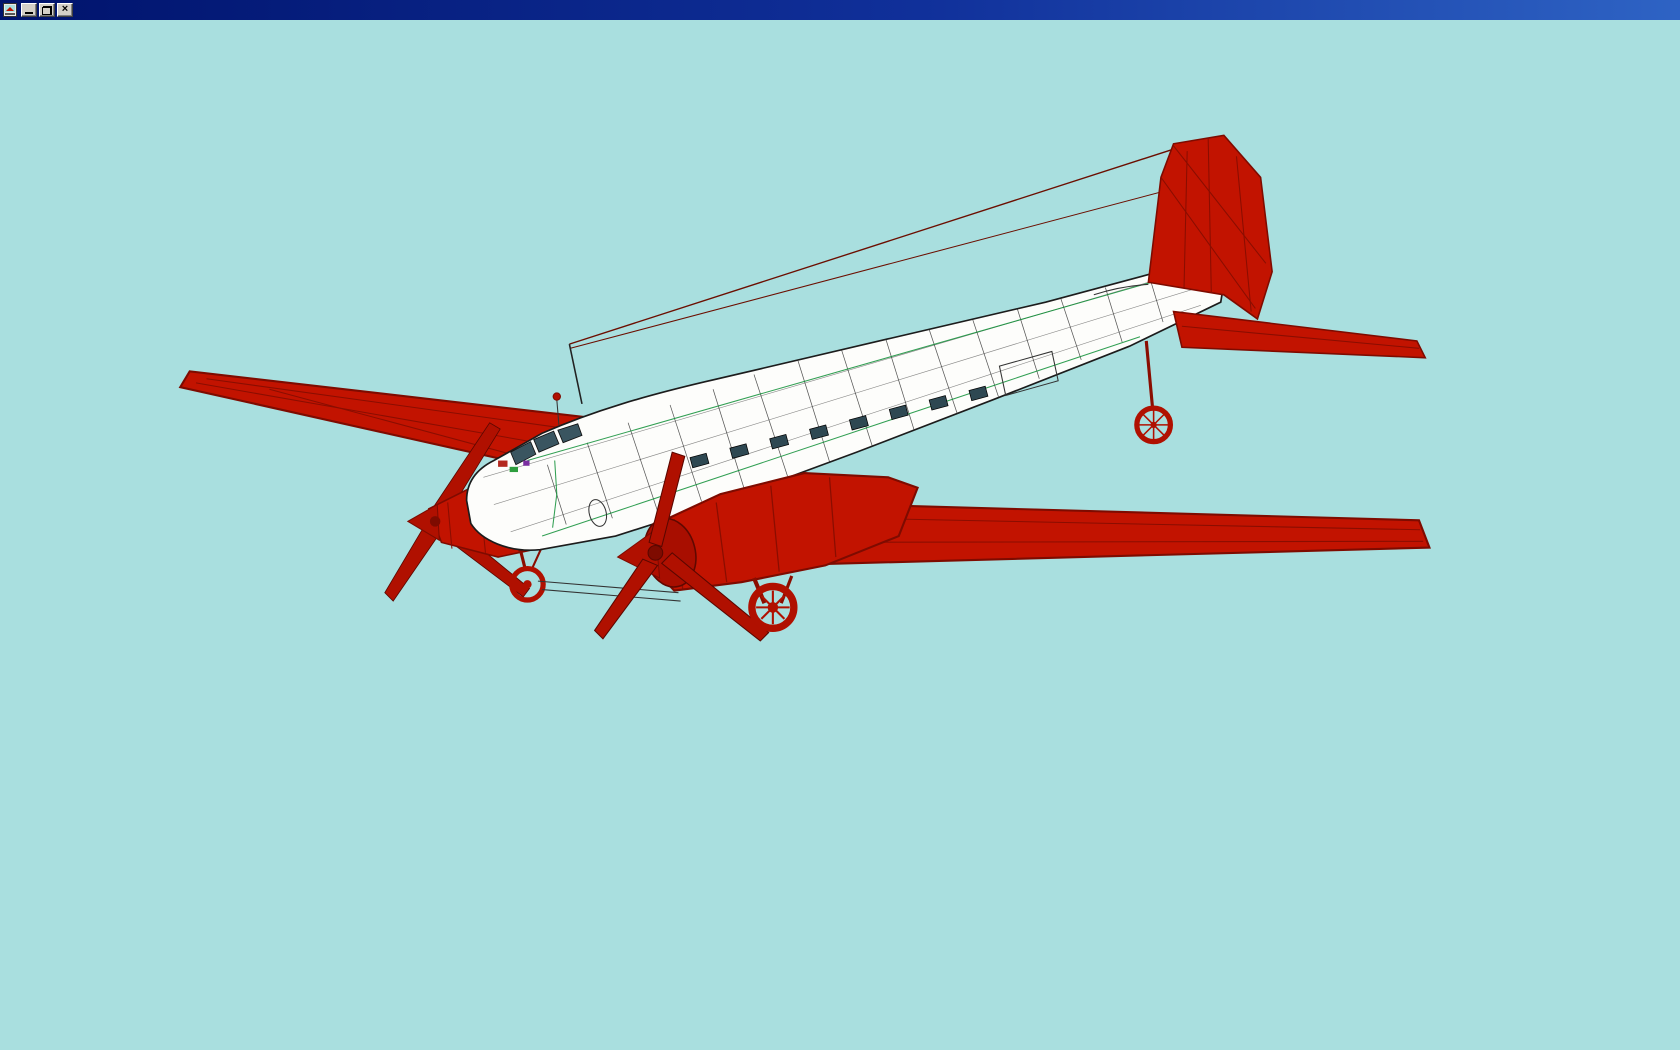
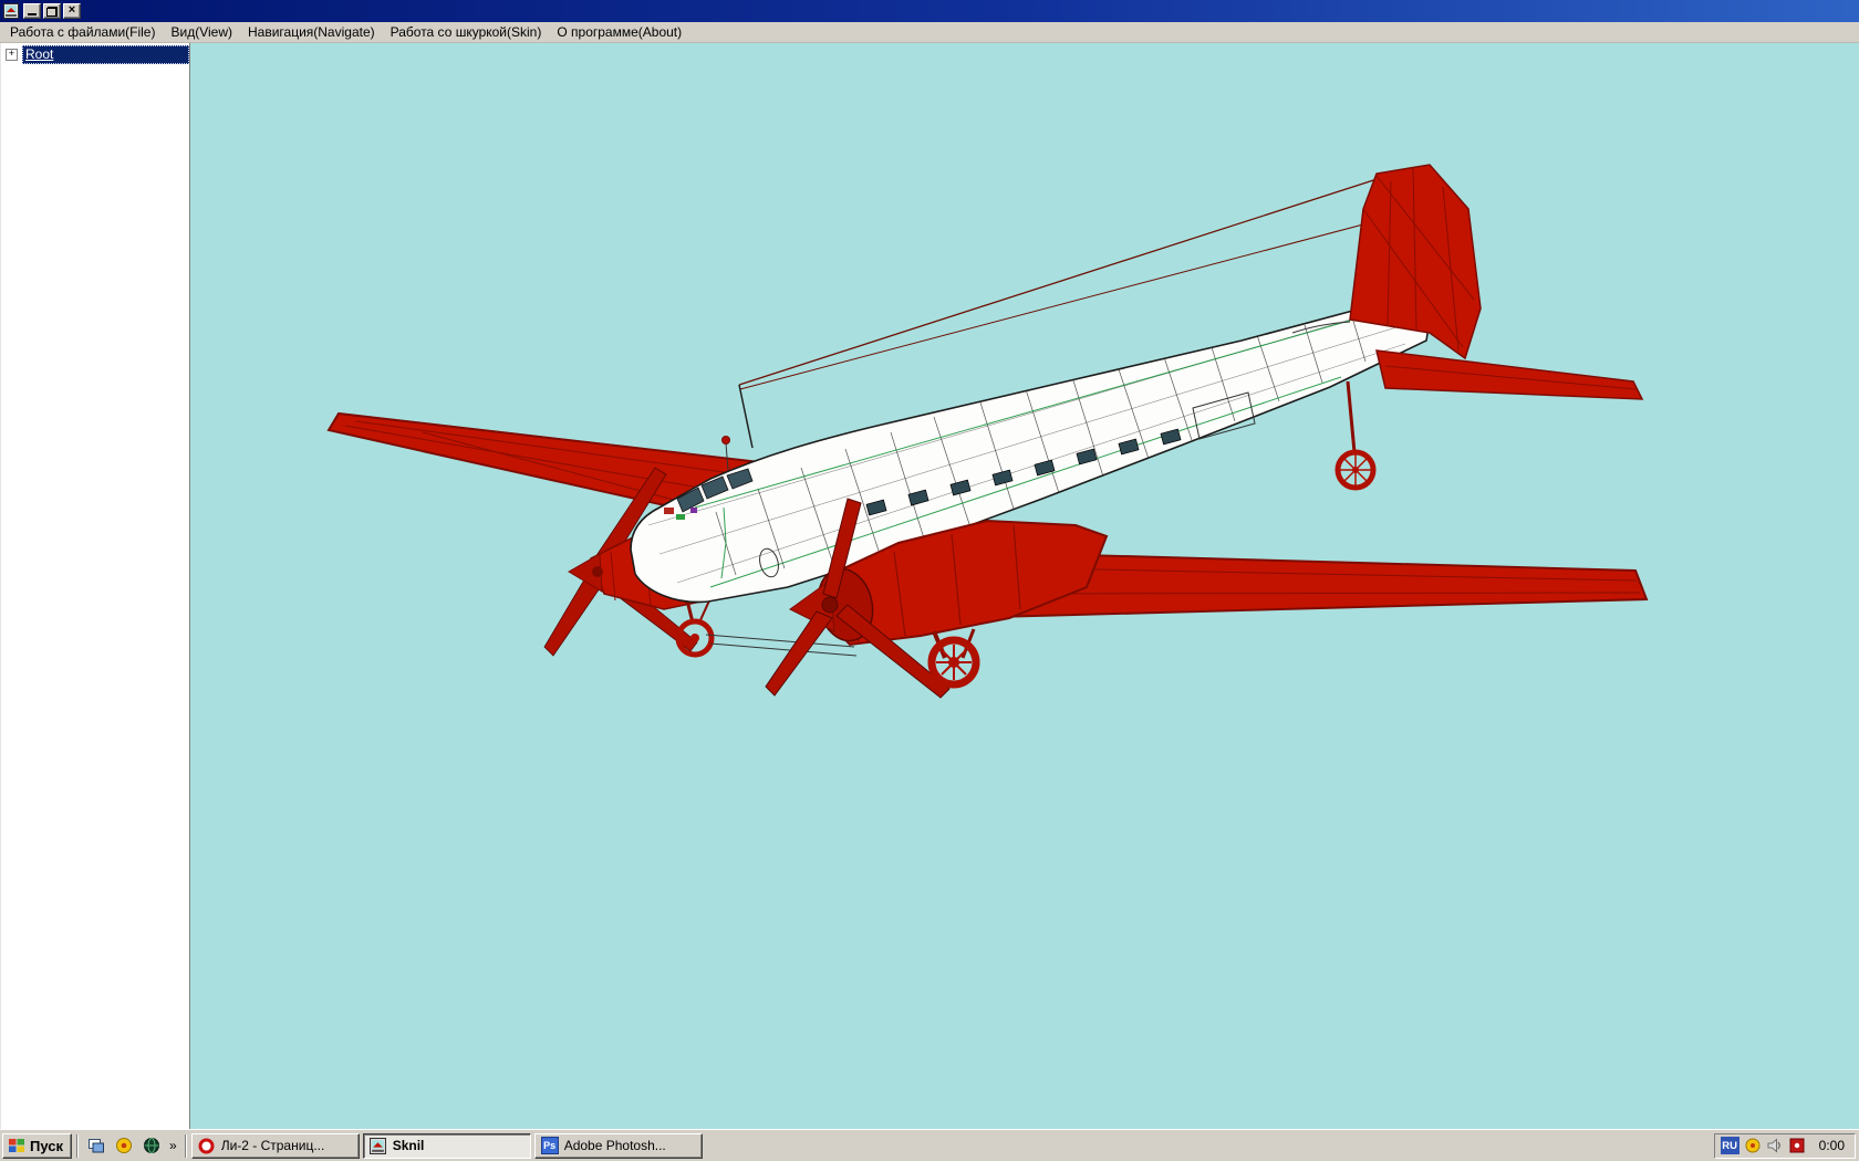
  ×
+ Работа с файлами(File)
+ Вид(View)
+ Навигация(Navigate)
+ Работа со шкуркой(Skin)
+ О программе(About)
+ +
+ Root
+ Пуск
+ »
+ Ли-2 - Страниц...
+ Sknil
+ Ps
+ Adobe Photosh...
+ RU
+ 0:00
